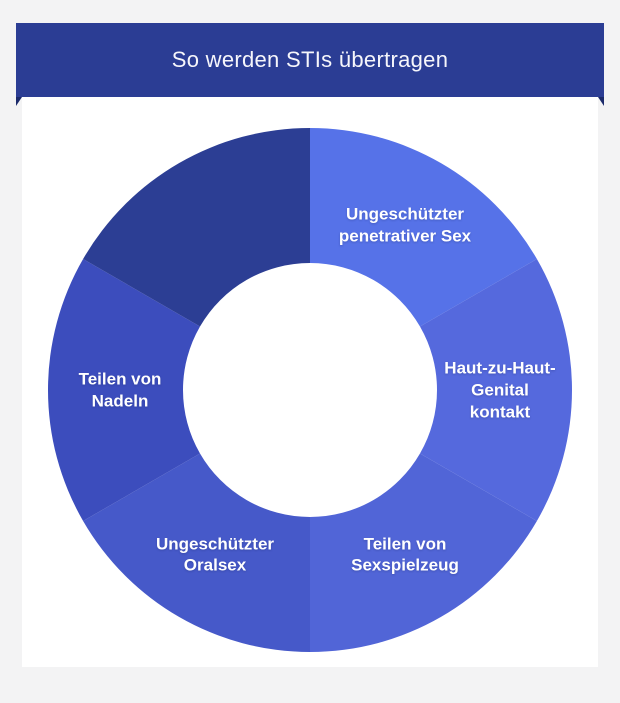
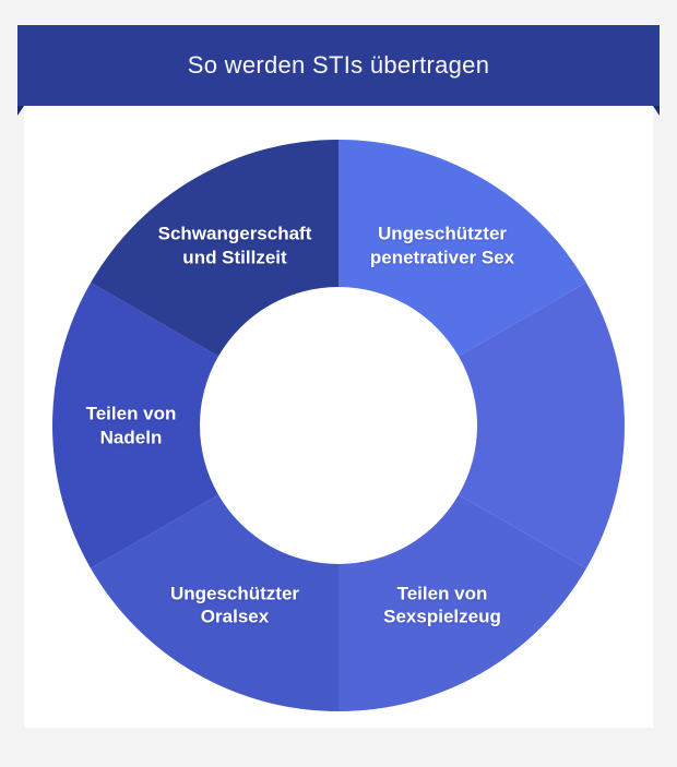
  So werden STIs übertragen
  Ungeschützter
  penetrativer Sex
- Haut-zu-Haut-
- Genital
- kontakt
  Teilen von
  Sexspielzeug
  Ungeschützter
  Oralsex
  Teilen von
  Nadeln
+ Schwangerschaft
+ und Stillzeit
